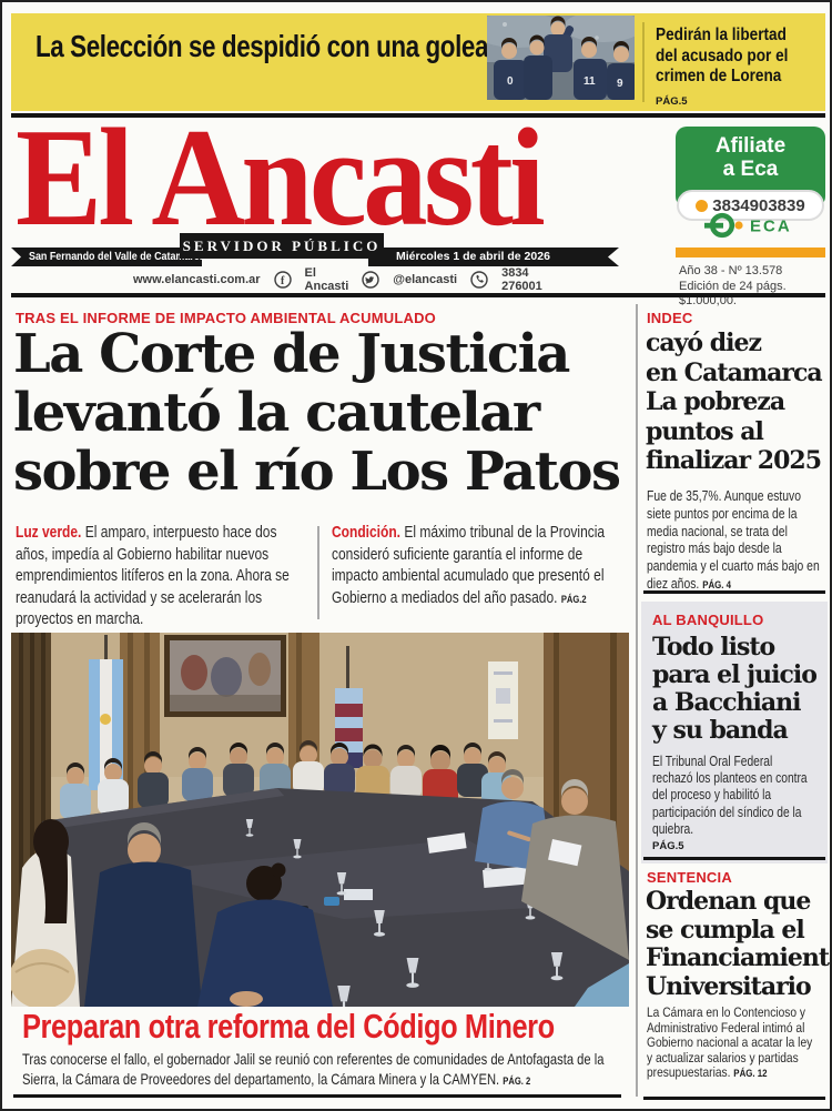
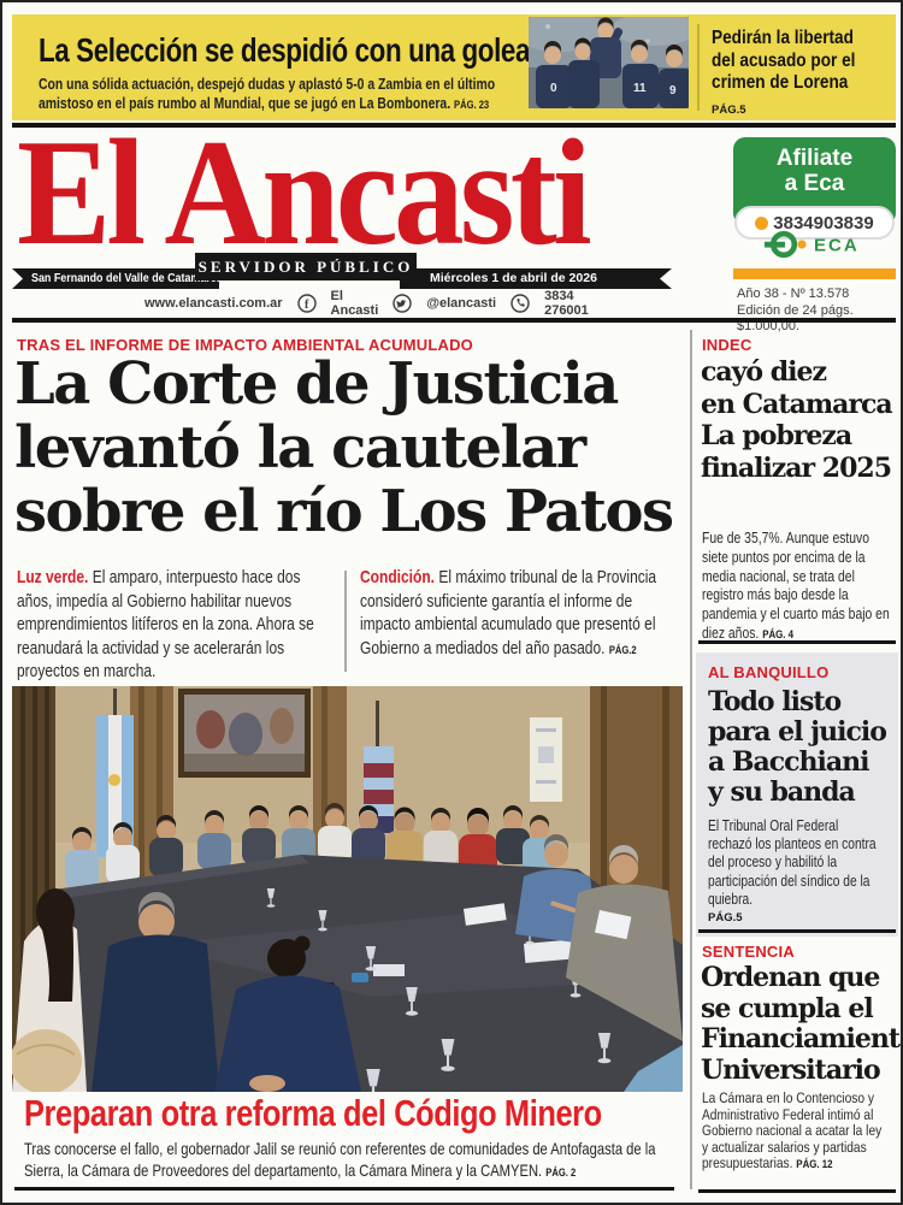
  La Selección se despidió con una golea
+ Con una sólida actuación, despejó dudas y aplastó 5-0 a Zambia en el último amistoso en el país rumbo al Mundial, que se jugó en La Bombonera. PÁG. 23
  0
  11
  9
  Pedirán la libertad
  del acusado por el
  crimen de Lorena
  PÁG.5
  El Ancasti
  Afiliate
  a Eca
  3834903839
  ECA
  Año 38 - Nº 13.578
  Edición de 24 págs.
  $1.000,00.
  San Fernando del Valle de Cata
  Miércoles 1 de abril de 2026
  SERVIDOR PÚBLICO
  www.elancasti.com.ar
  f
  El Ancasti
  @elancasti
  3834 276001
  TRAS EL INFORME DE IMPACTO AMBIENTAL ACUMULADO
  La Corte de Justicia
  levantó la cautelar
  sobre el río Los Patos
  Luz verde. El amparo, interpuesto hace dos años, impedía al Gobierno habilitar nuevos emprendimientos litíferos en la zona. Ahora se reanudará la actividad y se acelerarán los proyectos en marcha.
  Condición. El máximo tribunal de la Provincia consideró suficiente garantía el informe de impacto ambiental acumulado que presentó el Gobierno a mediados del año pasado. PÁG.2
  Preparan otra reforma del Código Minero
  Tras conocerse el fallo, el gobernador Jalil se reunió con referentes de comunidades de Antofagasta de la Sierra, la Cámara de Proveedores del departamento, la Cámara Minera y la CAMYEN. PÁG. 2
  INDEC
  cayó diez
  en Catamarca
  La pobreza
- puntos al
  finalizar 2025
  Fue de 35,7%. Aunque estuvo siete puntos por encima de la media nacional, se trata del registro más bajo desde la pandemia y el cuarto más bajo en diez años. PÁG. 4
  AL BANQUILLO
  Todo listo
  para el juicio
  a Bacchiani
  y su banda
  El Tribunal Oral Federal rechazó los planteos en contra del proceso y habilitó la participación del síndico de la quiebra.
  PÁG.5
  SENTENCIA
  Ordenan que
  se cumpla el
  Financiamient
  Universitario
  La Cámara en lo Contencioso y Administrativo Federal intimó al Gobierno nacional a acatar la ley y actualizar salarios y partidas presupuestarias. PÁG. 12
